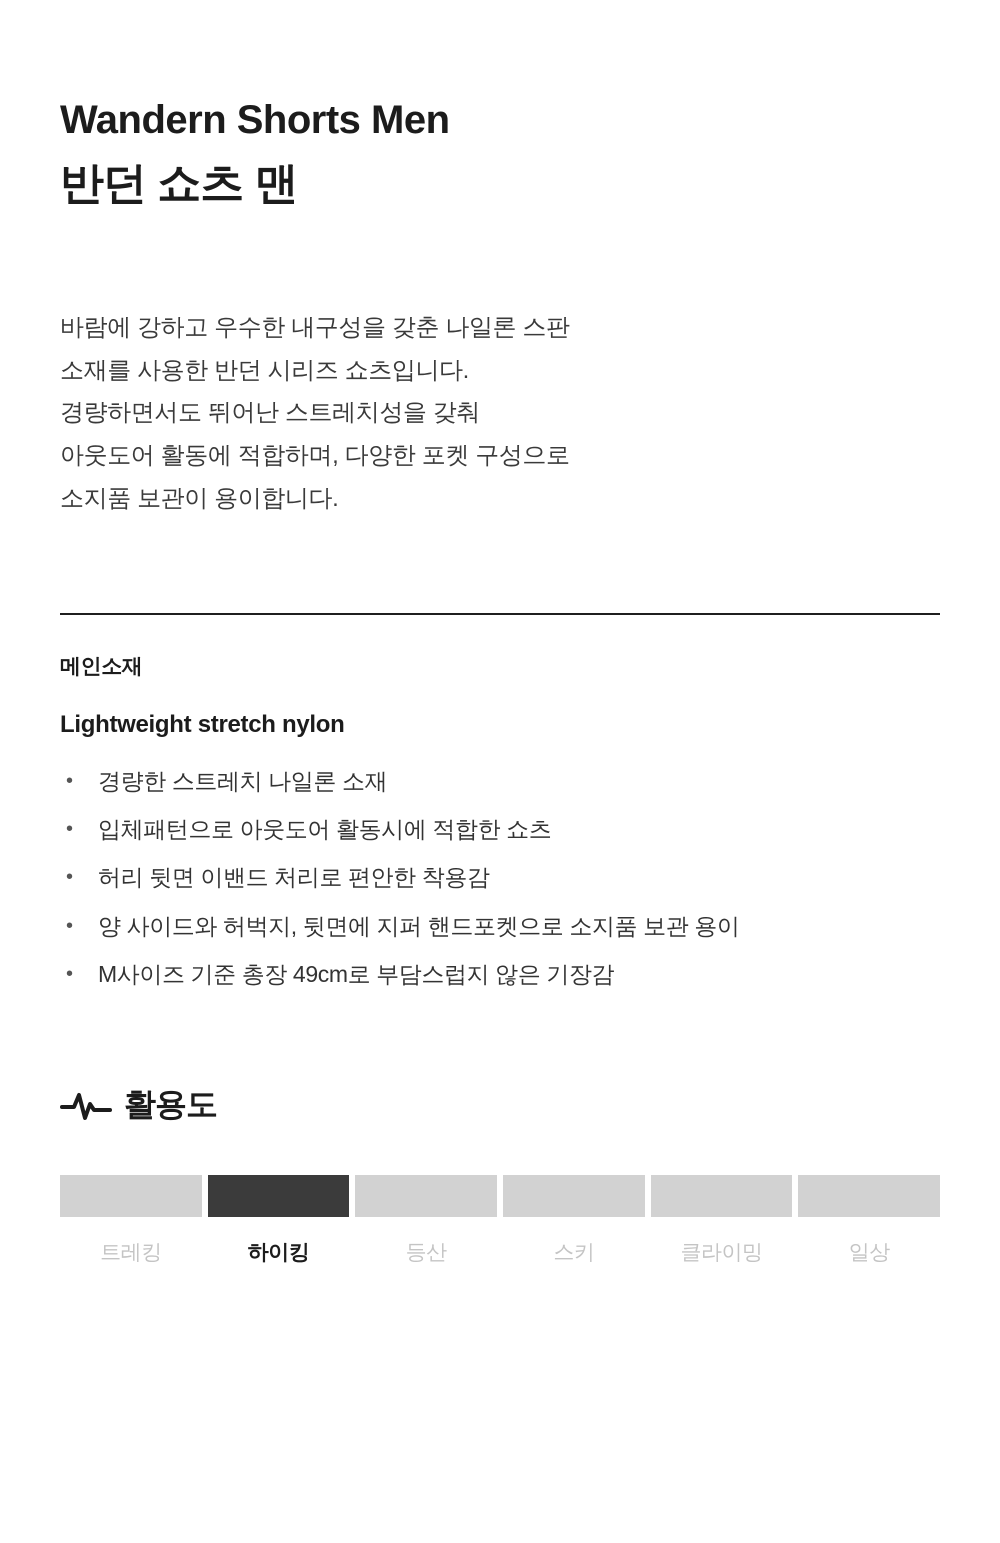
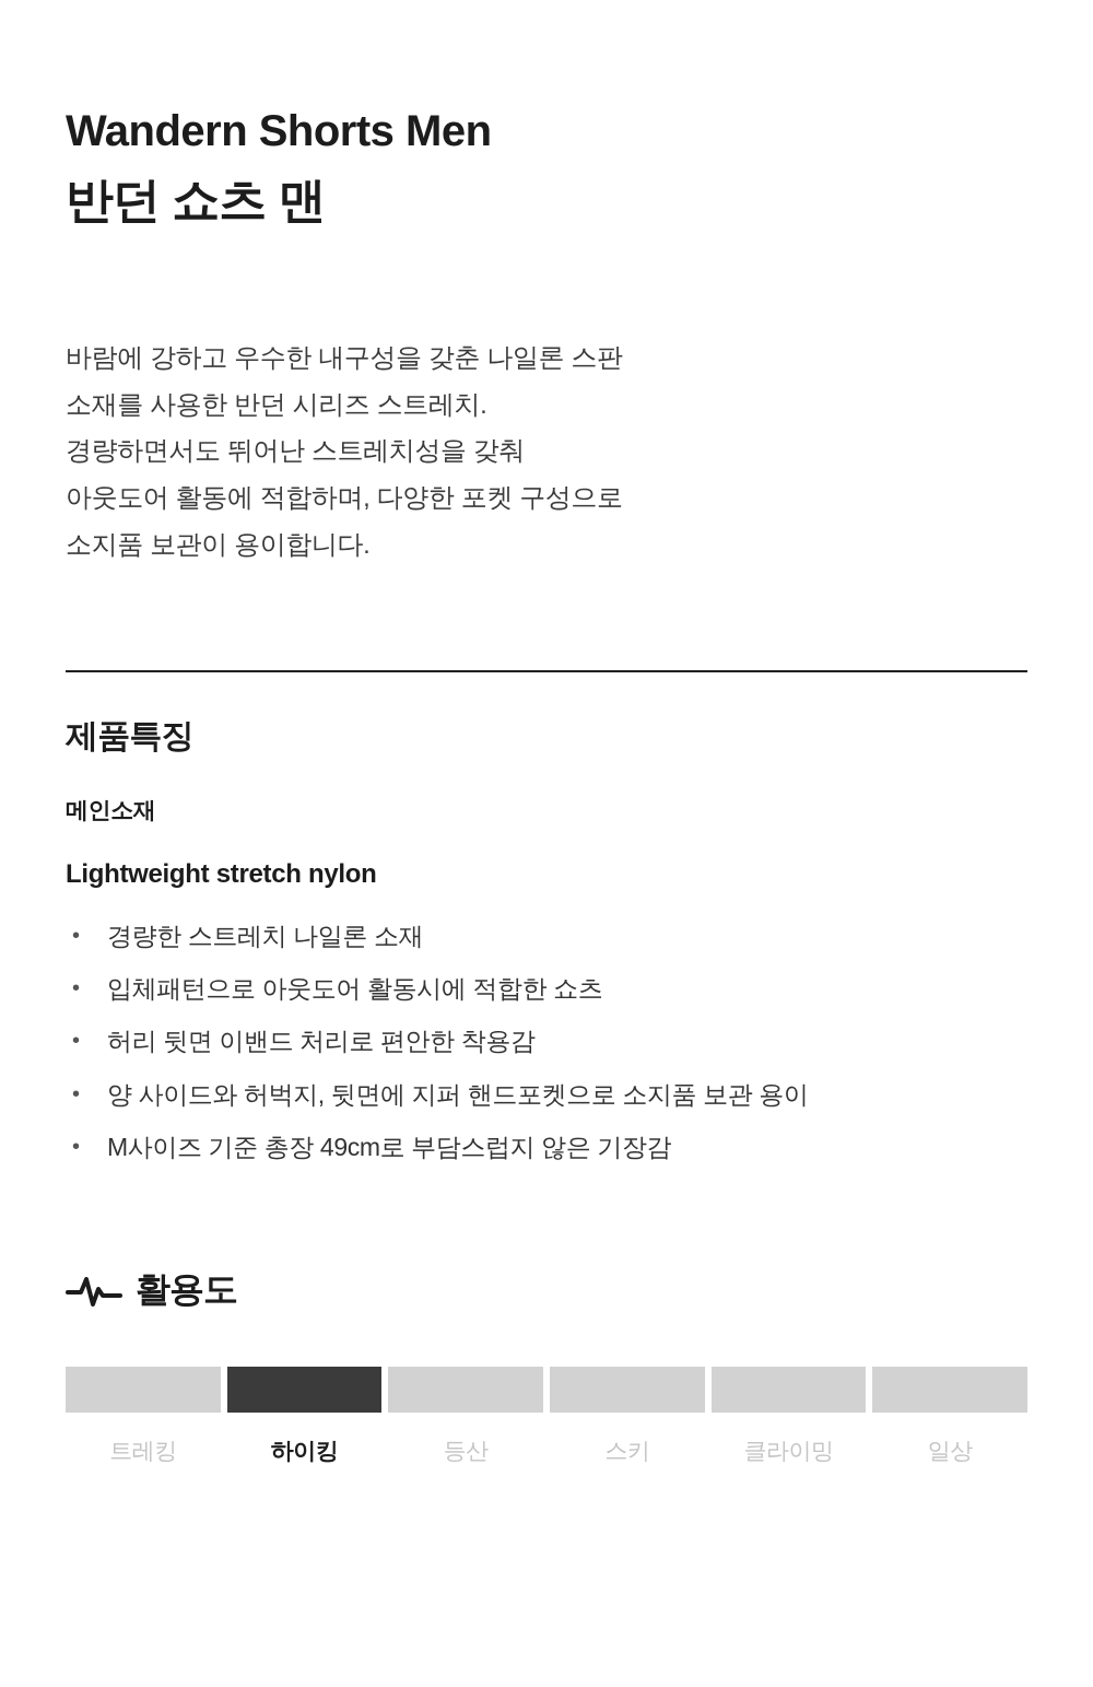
  Wandern Shorts Men
  반던 쇼츠 맨
  바람에 강하고 우수한 내구성을 갖춘 나일론 스판
- 소재를 사용한 반던 시리즈 쇼츠입니다.
+ 소재를 사용한 반던 시리즈 스트레치.
  경량하면서도 뛰어난 스트레치성을 갖춰
  아웃도어 활동에 적합하며, 다양한 포켓 구성으로
  소지품 보관이 용이합니다.
+ 제품특징
  메인소재
  Lightweight stretch nylon
  •
  경량한 스트레치 나일론 소재
  •
  입체패턴으로 아웃도어 활동시에 적합한 쇼츠
  •
  허리 뒷면 이밴드 처리로 편안한 착용감
  •
  양 사이드와 허벅지, 뒷면에 지퍼 핸드포켓으로 소지품 보관 용이
  •
  M사이즈 기준 총장 49cm로 부담스럽지 않은 기장감
  활용도
  트레킹
  하이킹
  등산
  스키
  클라이밍
  일상
